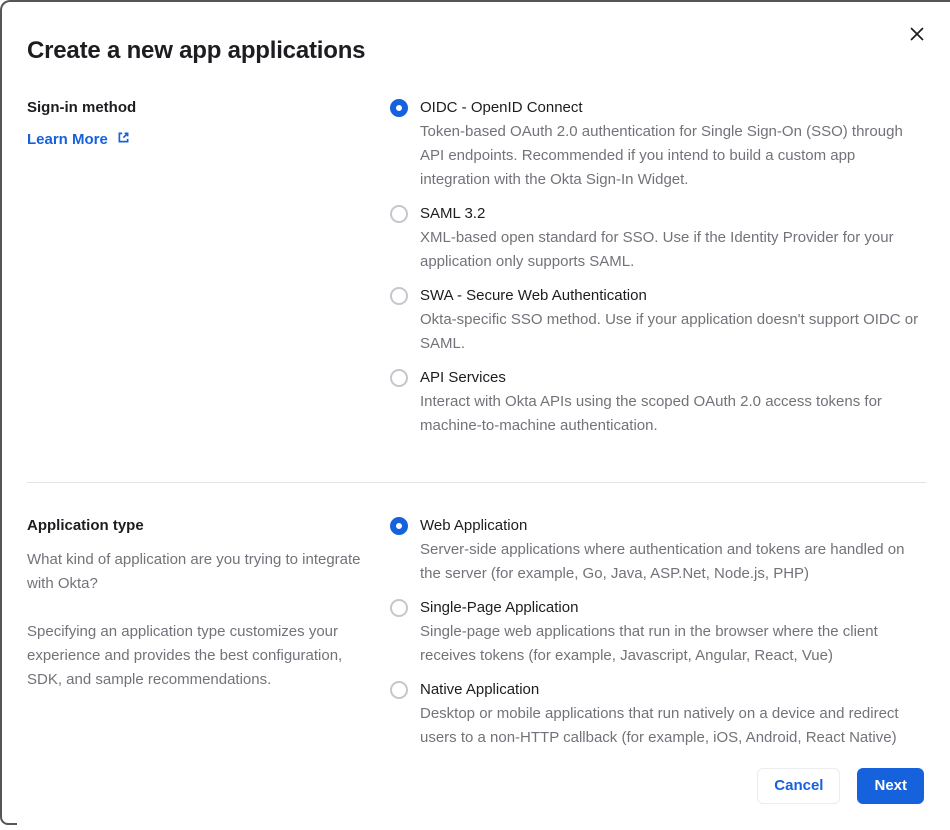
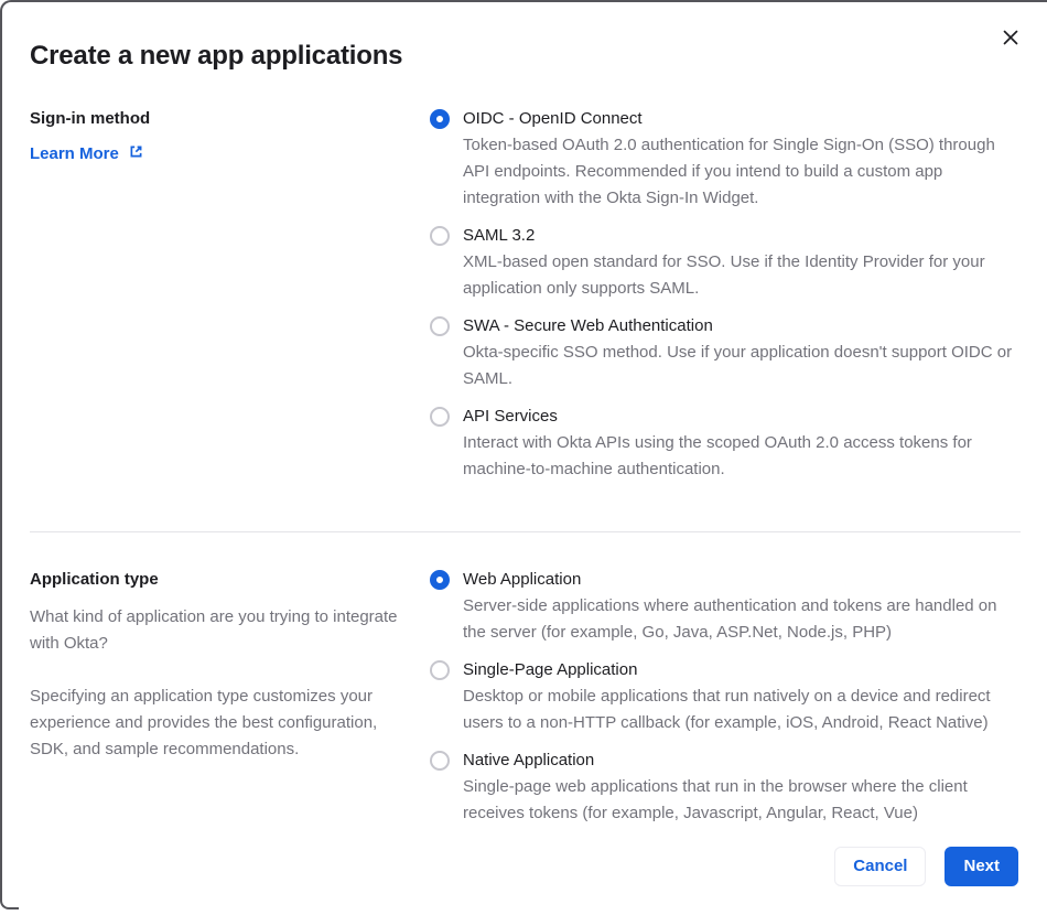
  Create a new app applications
  Sign-in method
  Learn More
  OIDC - OpenID Connect
  Token-based OAuth 2.0 authentication for Single Sign-On (SSO) through API endpoints. Recommended if you intend to build a custom app integration with the Okta Sign-In Widget.
  SAML 3.2
  XML-based open standard for SSO. Use if the Identity Provider for your application only supports SAML.
  SWA - Secure Web Authentication
  Okta-specific SSO method. Use if your application doesn't support OIDC or SAML.
  API Services
  Interact with Okta APIs using the scoped OAuth 2.0 access tokens for machine-to-machine authentication.
  Application type
  What kind of application are you trying to integrate with Okta?
  Specifying an application type customizes your experience and provides the best configuration, SDK, and sample recommendations.
  Web Application
  Server-side applications where authentication and tokens are handled on the server (for example, Go, Java, ASP.Net, Node.js, PHP)
  Single-Page Application
- Single-page web applications that run in the browser where the client receives tokens (for example, Javascript, Angular, React, Vue)
+ Desktop or mobile applications that run natively on a device and redirect users to a non-HTTP callback (for example, iOS, Android, React Native)
  Native Application
- Desktop or mobile applications that run natively on a device and redirect users to a non-HTTP callback (for example, iOS, Android, React Native)
+ Single-page web applications that run in the browser where the client receives tokens (for example, Javascript, Angular, React, Vue)
  Cancel
  Next
